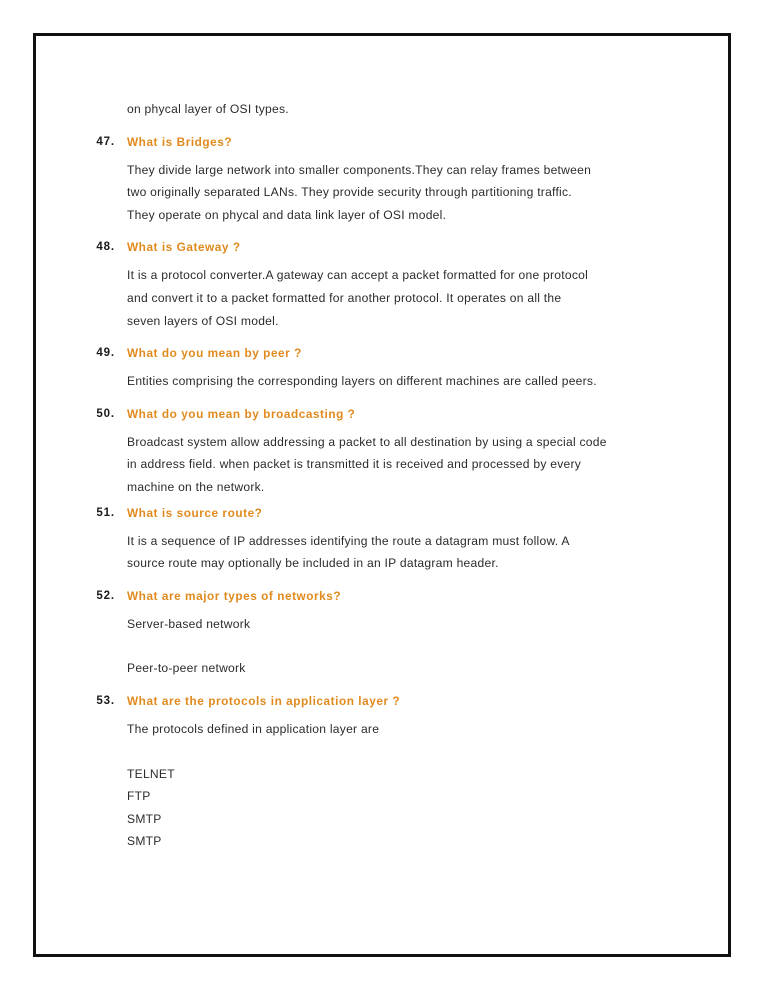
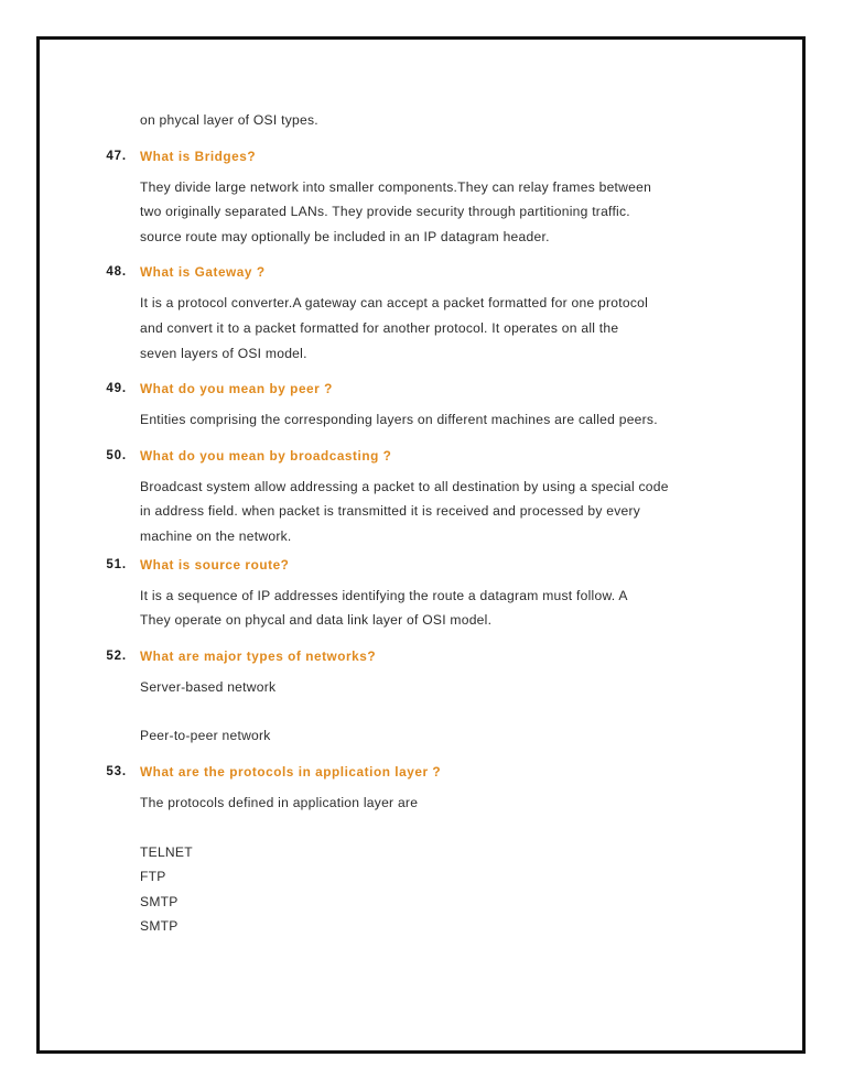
  on phycal layer of OSI types.
  47.
  What is Bridges?
  They divide large network into smaller components.They can relay frames between
  two originally separated LANs. They provide security through partitioning traffic.
- They operate on phycal and data link layer of OSI model.
+ source route may optionally be included in an IP datagram header.
  48.
  What is Gateway ?
  It is a protocol converter.A gateway can accept a packet formatted for one protocol
  and convert it to a packet formatted for another protocol. It operates on all the
  seven layers of OSI model.
  49.
  What do you mean by peer ?
  Entities comprising the corresponding layers on different machines are called peers.
  50.
  What do you mean by broadcasting ?
  Broadcast system allow addressing a packet to all destination by using a special code
  in address field. when packet is transmitted it is received and processed by every
  machine on the network.
  51.
  What is source route?
  It is a sequence of IP addresses identifying the route a datagram must follow. A
- source route may optionally be included in an IP datagram header.
+ They operate on phycal and data link layer of OSI model.
  52.
  What are major types of networks?
  Server-based network
  Peer-to-peer network
  53.
  What are the protocols in application layer ?
  The protocols defined in application layer are
  TELNET
  FTP
  SMTP
  SMTP
